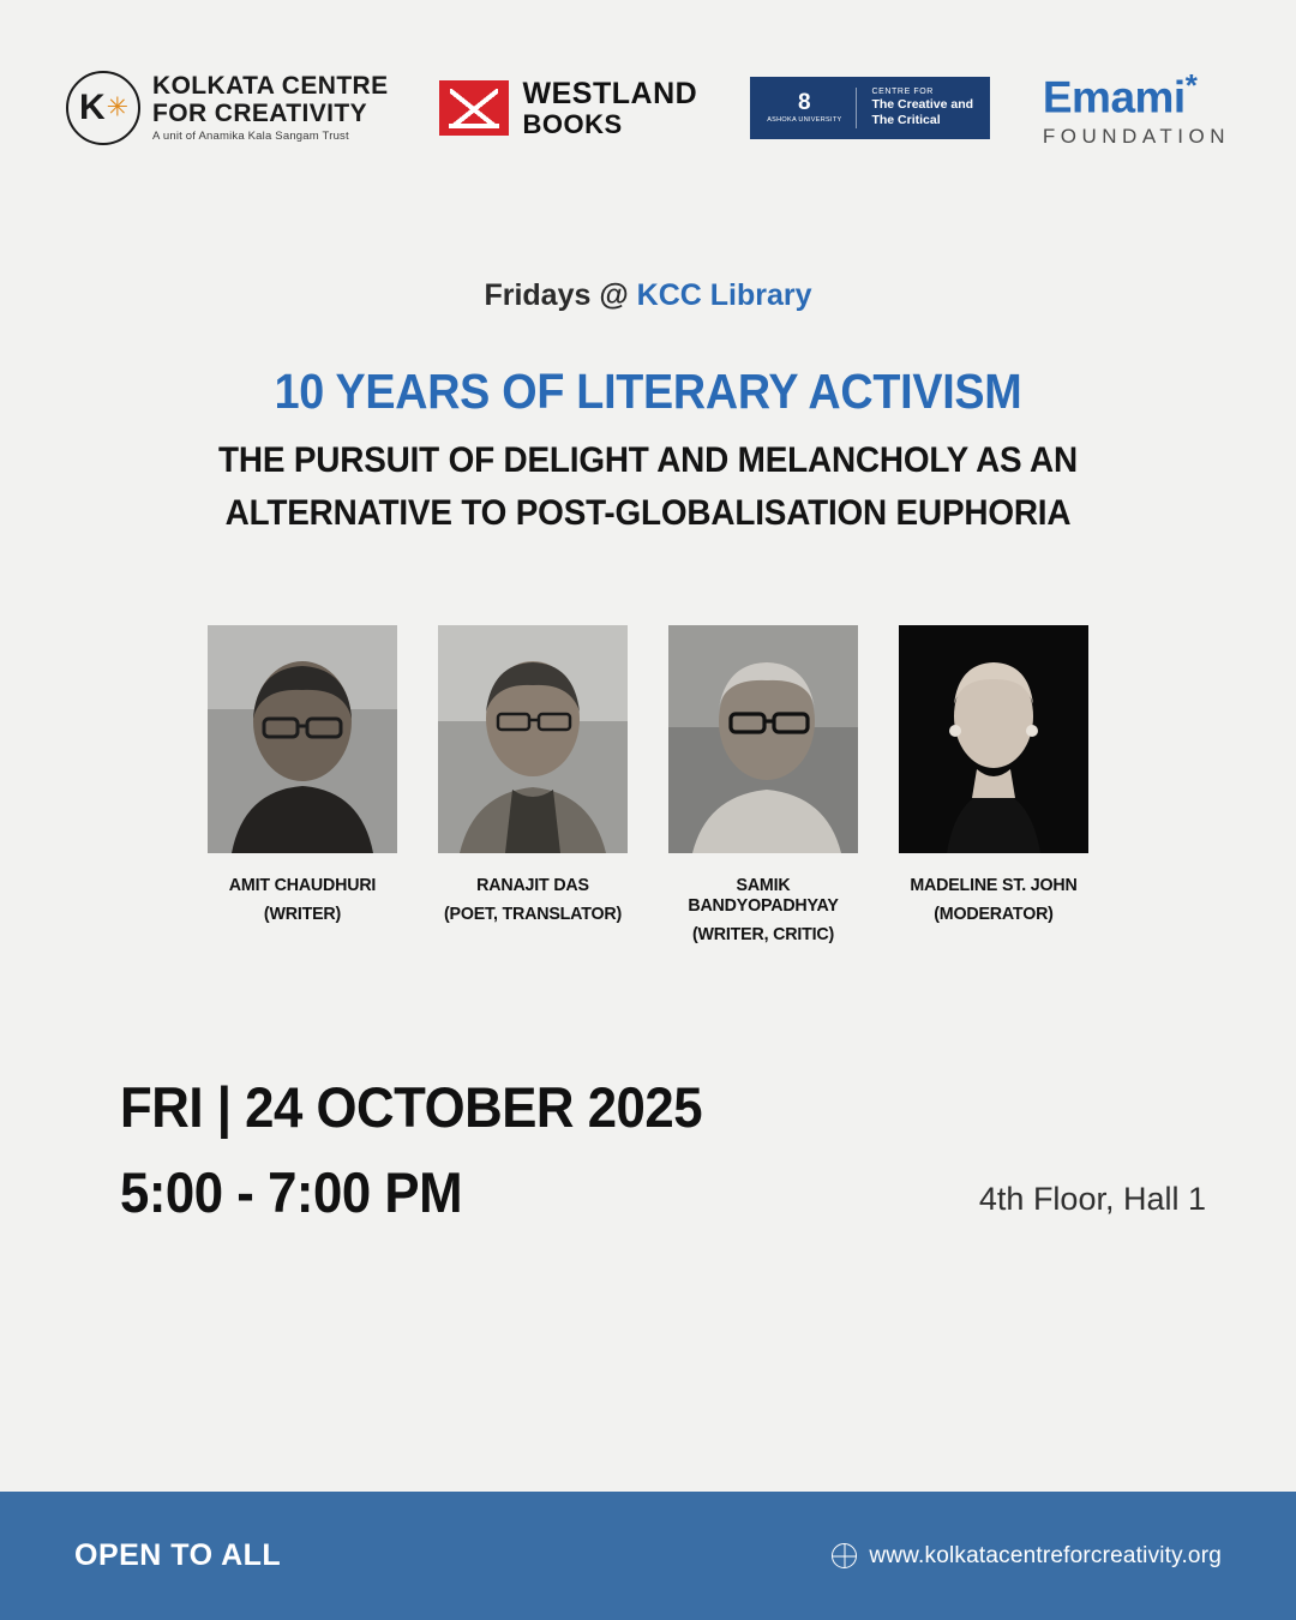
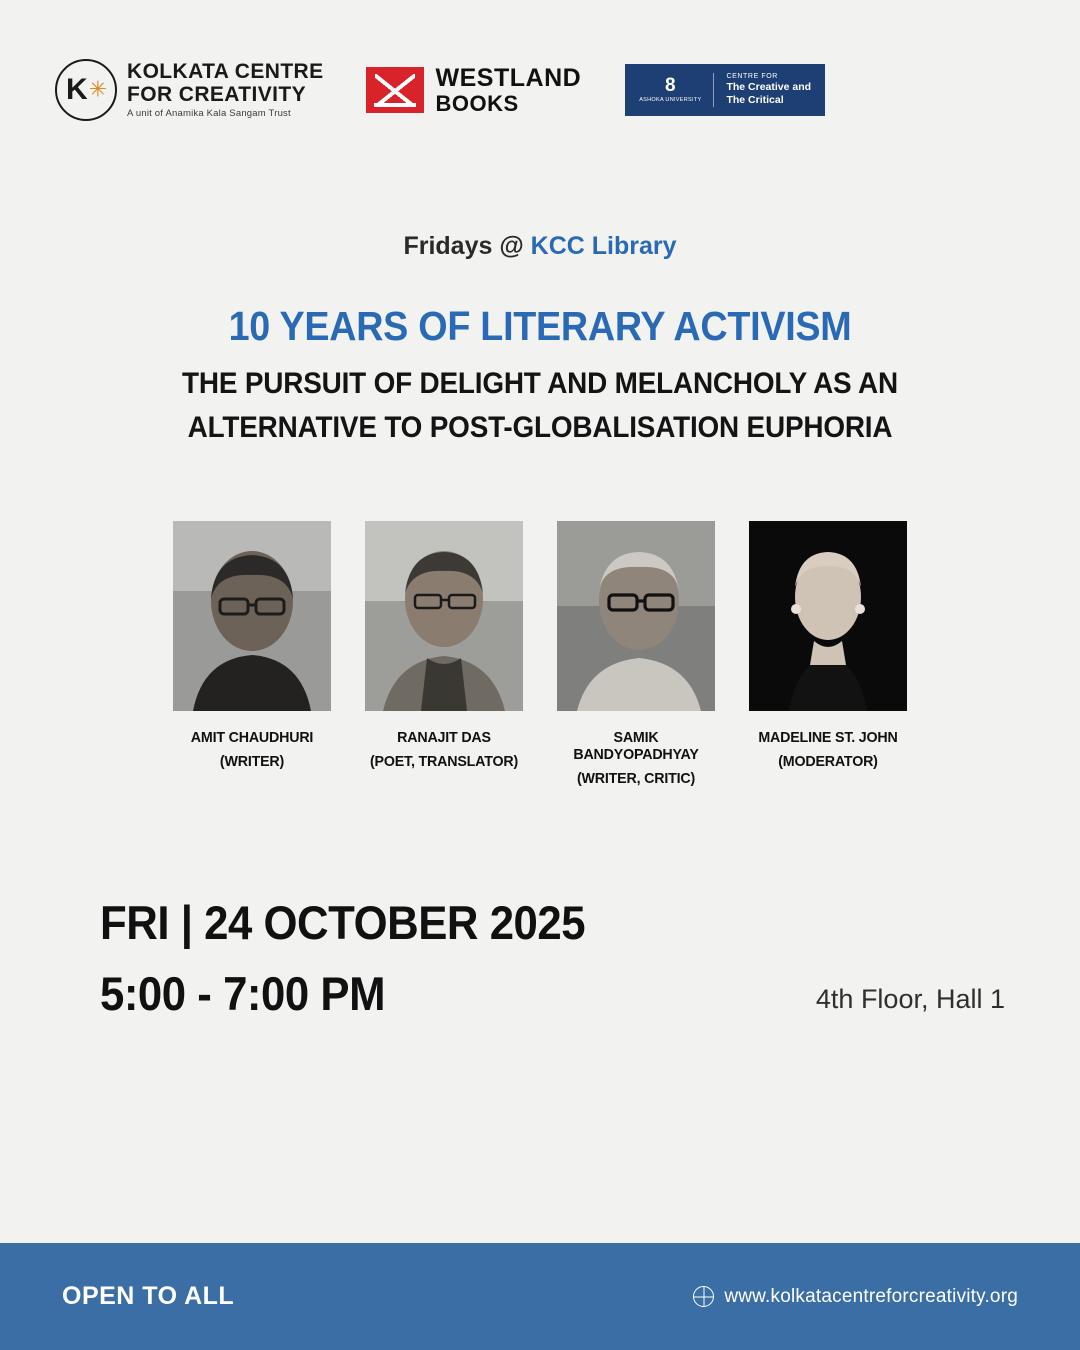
  K
  ✳
  KOLKATA CENTRE
  FOR CREATIVITY
  A unit of Anamika Kala Sangam Trust
  WESTLAND
  BOOKS
  8
  The Creative and
  The Critical
- Emami*
- FOUNDATION
  Fridays @ KCC Library
  10 YEARS OF LITERARY ACTIVISM
  THE PURSUIT OF DELIGHT AND MELANCHOLY AS AN
  ALTERNATIVE TO POST-GLOBALISATION EUPHORIA
  AMIT CHAUDHURI
  (WRITER)
  RANAJIT DAS
  (POET, TRANSLATOR)
  SAMIK BANDYOPADHYAY
  (WRITER, CRITIC)
  MADELINE ST. JOHN
  (MODERATOR)
  FRI | 24 OCTOBER 2025
  5:00 - 7:00 PM
  4th Floor, Hall 1
  OPEN TO ALL
  www.kolkatacentreforcreativity.org
